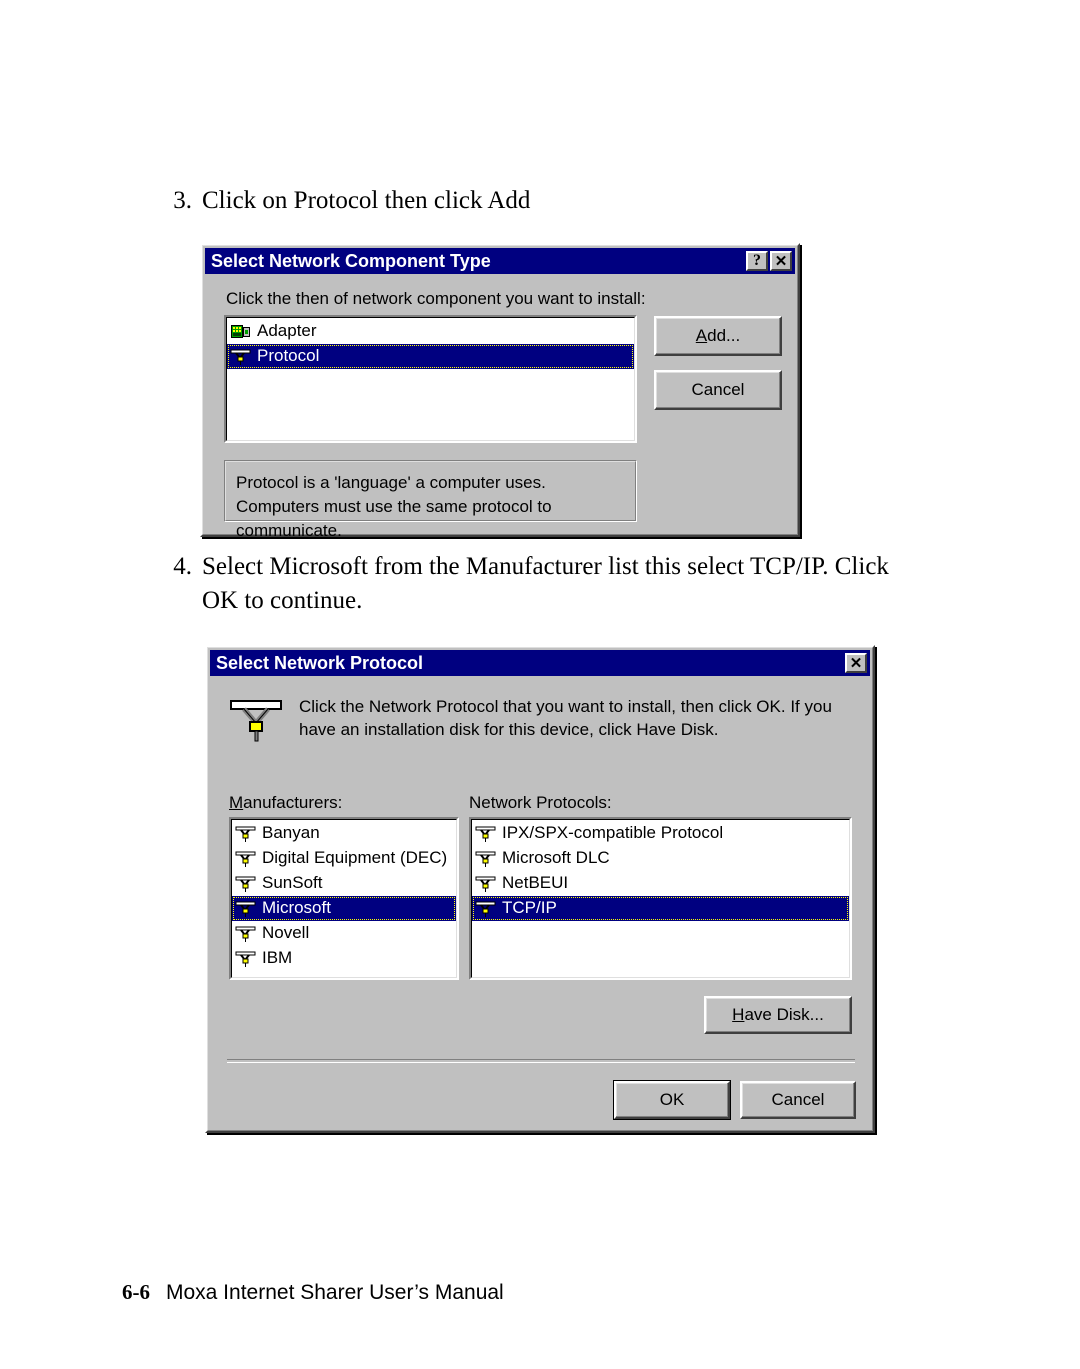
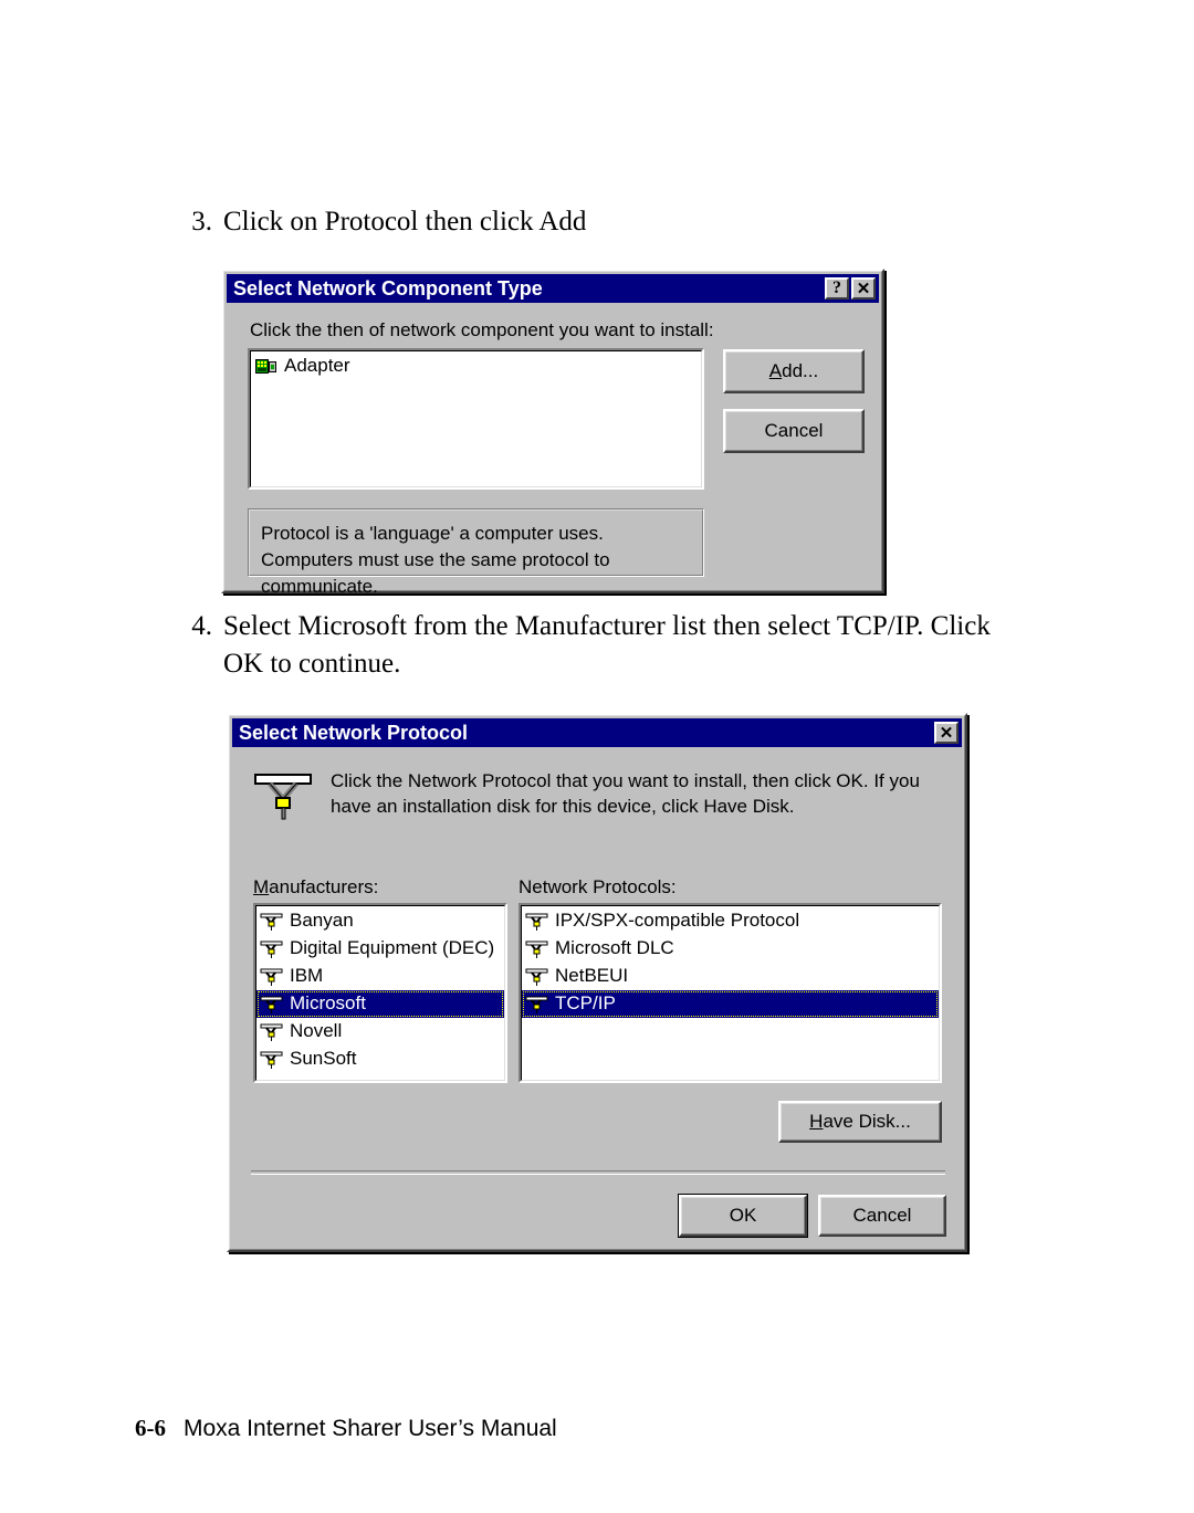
  3.
  Click on Protocol then click Add
  Select Network Component Type
  ?
  ✕
  Click the then of network component you want to install:
  Adapter
- Protocol
  Add...
  Cancel
  Protocol is a 'language' a computer uses. Computers must use the same protocol to communicate.
  4.
- Select Microsoft from the Manufacturer list this select TCP/IP. Click OK to continue.
+ Select Microsoft from the Manufacturer list then select TCP/IP. Click OK to continue.
  Select Network Protocol
  ✕
  Click the Network Protocol that you want to install, then click OK. If you have an installation disk for this device, click Have Disk.
  Manufacturers:
  Banyan
  Digital Equipment (DEC)
- SunSoft
+ IBM
  Microsoft
  Novell
- IBM
+ SunSoft
  Network Protocols:
  IPX/SPX-compatible Protocol
  Microsoft DLC
  NetBEUI
  TCP/IP
  Have Disk...
  OK
  Cancel
  6-6 Moxa Internet Sharer User’s Manual
